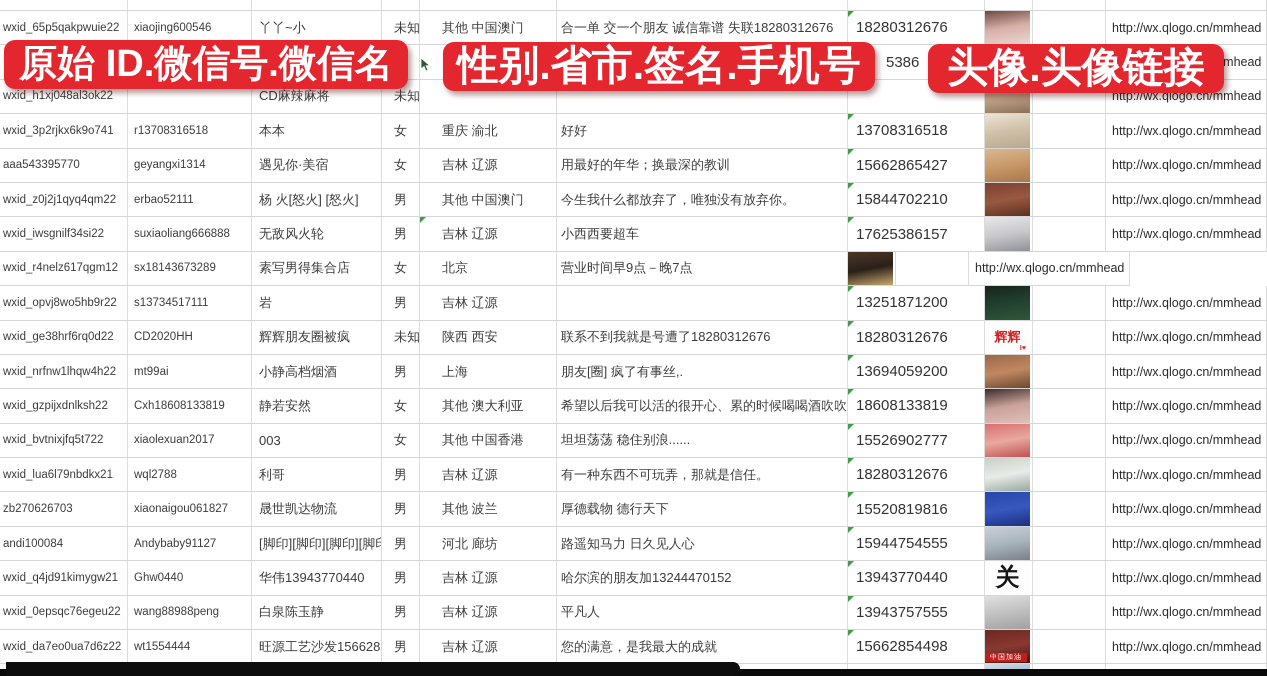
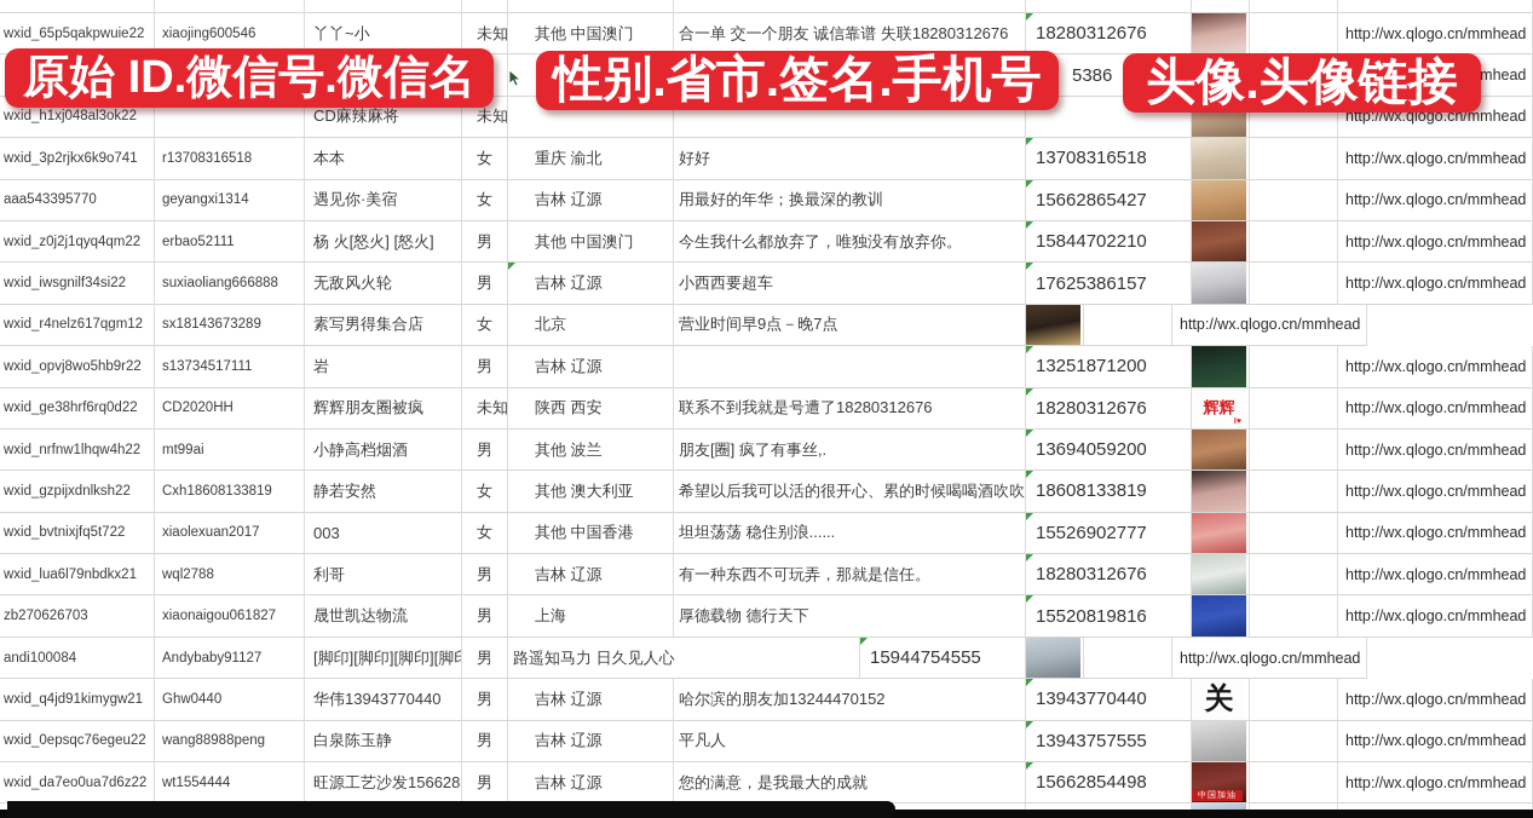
  wxid_65p5qakpwuie22
  xiaojing600546
  丫丫~小
  未知
  其他 中国澳门
  合一单 交一个朋友 诚信靠谱 失联18280312676
  18280312676
  http://wx.qlogo.cn/mmhead
  5386
  wxid_h1xj048al3ok22
  CD麻辣麻将
  未知
  http://wx.qlogo.cn/mmhead
  wxid_3p2rjkx6k9o741
  r13708316518
  本本
  女
  重庆 渝北
  好好
  13708316518
  http://wx.qlogo.cn/mmhead
  aaa543395770
  geyangxi1314
  遇见你·美宿
  女
  吉林 辽源
  用最好的年华；换最深的教训
  15662865427
  http://wx.qlogo.cn/mmhead
  wxid_z0j2j1qyq4qm22
  erbao52111
  杨 火[怒火] [怒火]
  男
  其他 中国澳门
  今生我什么都放弃了，唯独没有放弃你。
  15844702210
  http://wx.qlogo.cn/mmhead
  wxid_iwsgnilf34si22
  suxiaoliang666888
  无敌风火轮
  男
  吉林 辽源
  小西西要超车
  17625386157
  http://wx.qlogo.cn/mmhead
  wxid_r4nelz617qgm12
  sx18143673289
  素写男得集合店
  女
  北京
  营业时间早9点－晚7点
  http://wx.qlogo.cn/mmhead
  wxid_opvj8wo5hb9r22
  s13734517111
  岩
  男
  吉林 辽源
  13251871200
  http://wx.qlogo.cn/mmhead
  wxid_ge38hrf6rq0d22
  CD2020HH
  辉辉朋友圈被疯
  未知
  陕西 西安
  联系不到我就是号遭了18280312676
  18280312676
  辉辉
  http://wx.qlogo.cn/mmhead
  wxid_nrfnw1lhqw4h22
  mt99ai
  小静高档烟酒
  男
- 上海
+ 其他 波兰
  朋友[圈] 疯了有事丝,.
  13694059200
  http://wx.qlogo.cn/mmhead
  wxid_gzpijxdnlksh22
  Cxh18608133819
  静若安然
  女
  其他 澳大利亚
  希望以后我可以活的很开心、累的时候喝喝酒吹吹
  18608133819
  http://wx.qlogo.cn/mmhead
  wxid_bvtnixjfq5t722
  xiaolexuan2017
  003
  女
  其他 中国香港
  坦坦荡荡 稳住别浪......
  15526902777
  http://wx.qlogo.cn/mmhead
  wxid_lua6l79nbdkx21
  wql2788
  利哥
  男
  吉林 辽源
  有一种东西不可玩弄，那就是信任。
  18280312676
  http://wx.qlogo.cn/mmhead
  zb270626703
  xiaonaigou061827
  晟世凯达物流
  男
- 其他 波兰
+ 上海
  厚德载物 德行天下
  15520819816
  http://wx.qlogo.cn/mmhead
  andi100084
  Andybaby91127
  [脚印][脚印][脚印][脚印
  男
- 河北 廊坊
  路遥知马力 日久见人心
  15944754555
  http://wx.qlogo.cn/mmhead
  wxid_q4jd91kimygw21
  Ghw0440
  华伟13943770440
  男
  吉林 辽源
  哈尔滨的朋友加13244470152
  13943770440
  关
  http://wx.qlogo.cn/mmhead
  wxid_0epsqc76egeu22
  wang88988peng
  白泉陈玉静
  男
  吉林 辽源
  平凡人
  13943757555
  http://wx.qlogo.cn/mmhead
  wxid_da7eo0ua7d6z22
  wt1554444
  旺源工艺沙发156628
  男
  吉林 辽源
  您的满意，是我最大的成就
  15662854498
  http://wx.qlogo.cn/mmhead
  原始 ID.微信号.微信名
  性别.省市.签名.手机号
  头像.头像链接
